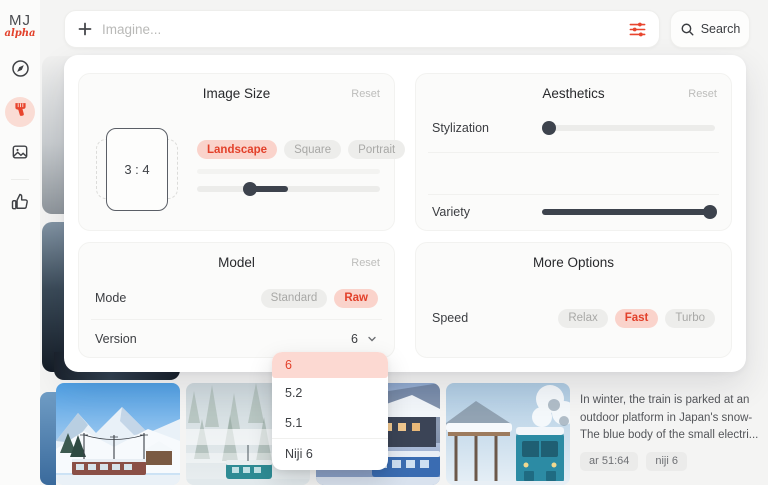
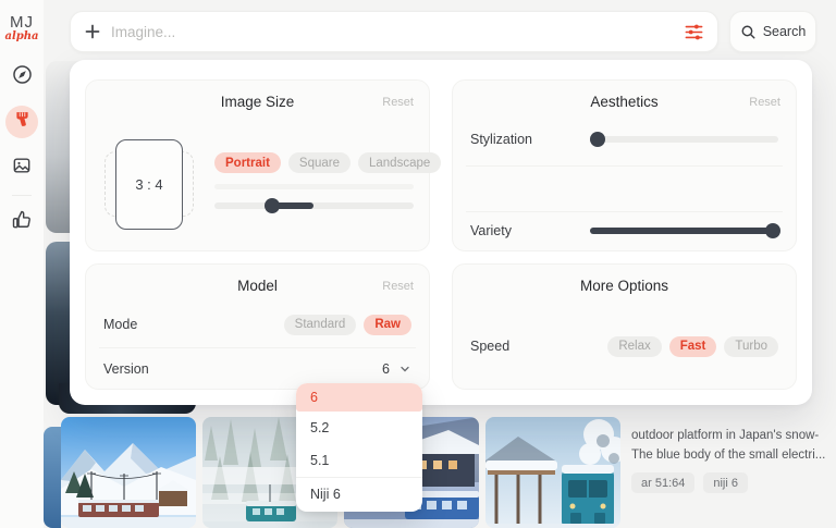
  MJ
  alpha
  Imagine...
  Search
  Image Size
  Reset
  3 : 4
- Landscape
+ Portrait
  Square
- Portrait
+ Landscape
  Aesthetics
  Reset
  Stylization
  Variety
  Model
  Reset
  Mode
  Standard
  Raw
  Version
  6
  More Options
  Speed
  Relax
  Fast
  Turbo
  6
  5.2
  5.1
  Niji 6
- In winter, the train is parked at an
  outdoor platform in Japan's snow-
  The blue body of the small electri...
  ar 51:64
  niji 6
